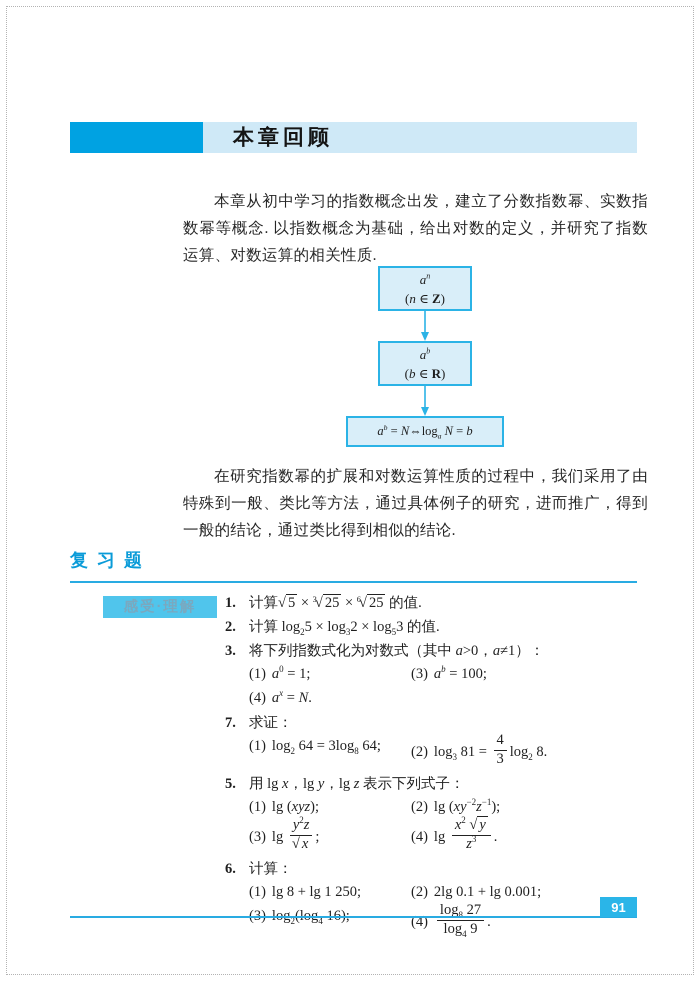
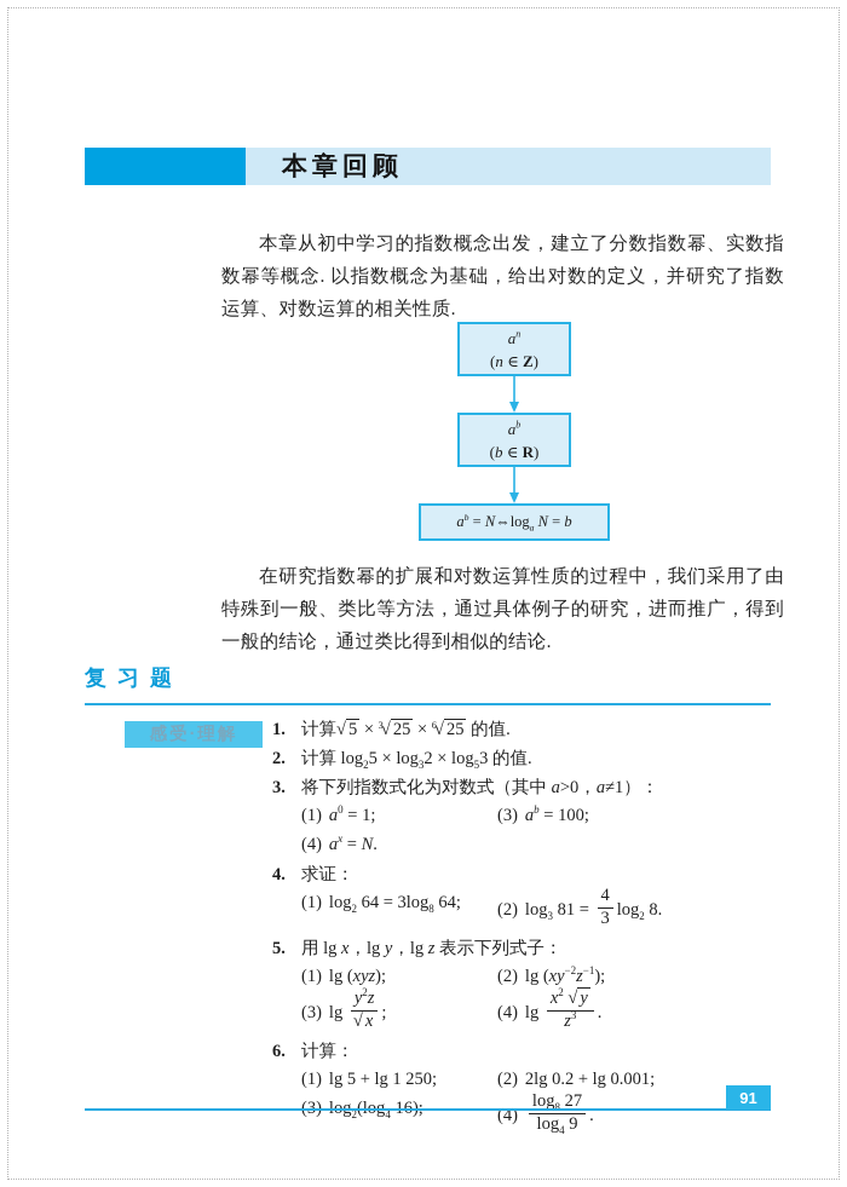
  本章回顾
  本章从初中学习的指数概念出发，建立了分数指数幂、实数指数幂等概念. 以指数概念为基础，给出对数的定义，并研究了指数运算、对数运算的相关性质.
  an
  (n ∈ Z)
  ab
  (b ∈ R)
  ab = N⇔loga N = b
  在研究指数幂的扩展和对数运算性质的过程中，我们采用了由特殊到一般、类比等方法，通过具体例子的研究，进而推广，得到一般的结论，通过类比得到相似的结论.
  复习题
  感受·理解
  1.
  计算√ 5 × 3√ 25 × 6√ 25 的值.
  2.
  计算 log25 × log32 × log53 的值.
  3.
  将下列指数式化为对数式（其中 a>0，a≠1）：
  (1) a0 = 1;
  (3) ab = 100;
  (4) ax = N.
- 7.
+ 4.
  求证：
  (1) log2 64 = 3log8 64;
  (2) log3 81 =
  4
  3
  log2 8.
  5.
  用 lg x，lg y，lg z 表示下列式子：
  (1) lg (xyz);
  (2) lg (xy−2z−1);
  (3) lg
  y2z
  √ x
  ;
  (4) lg
  x2 √ y
  z3
  .
  6.
  计算：
- (1) lg 8 + lg 1 250;
+ (1) lg 5 + lg 1 250;
- (2) 2lg 0.1 + lg 0.001;
+ (2) 2lg 0.2 + lg 0.001;
  (4)
  log8 27
  log4 9
  .
  91
